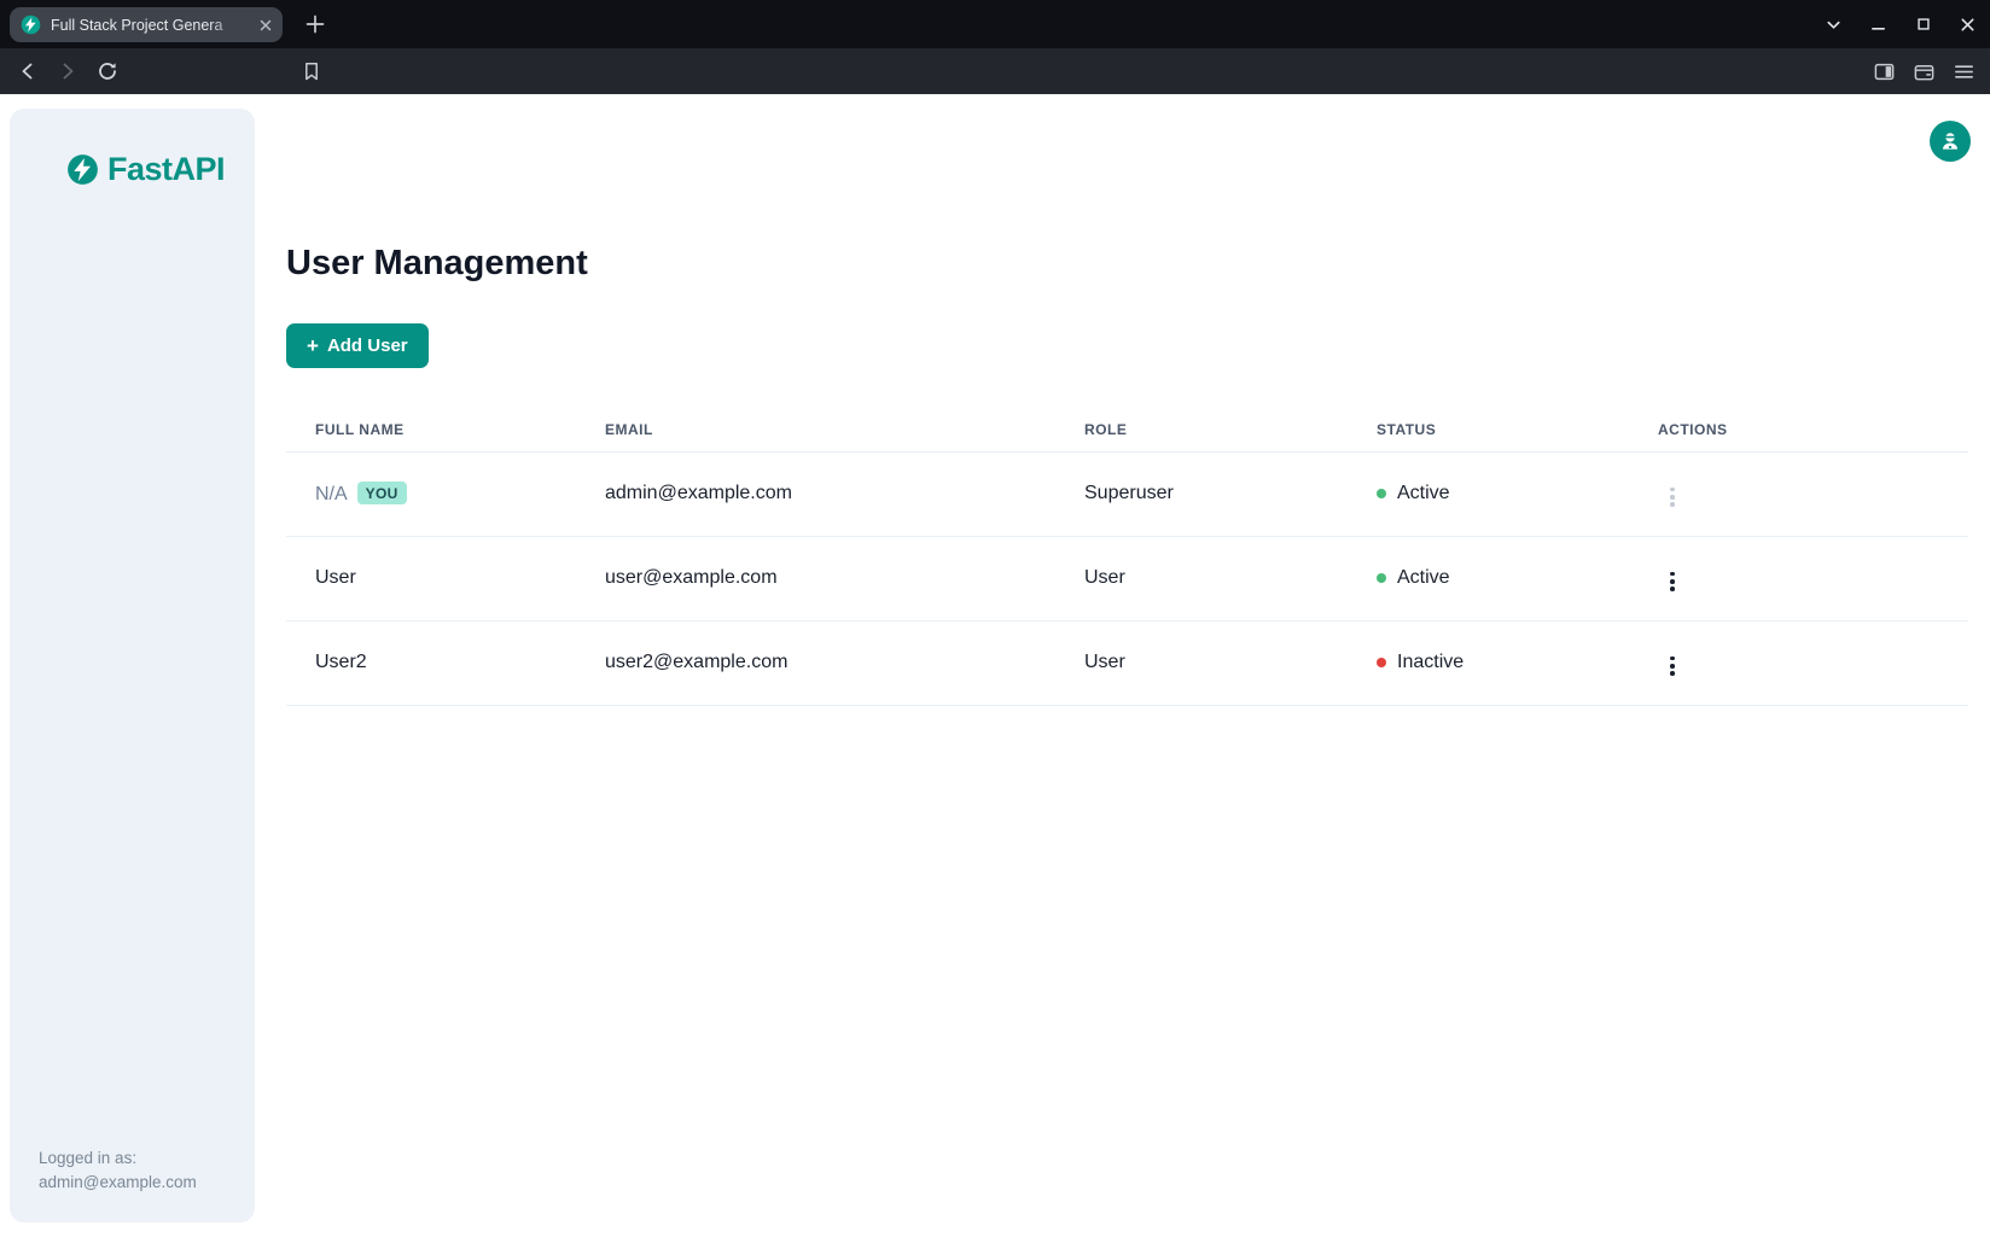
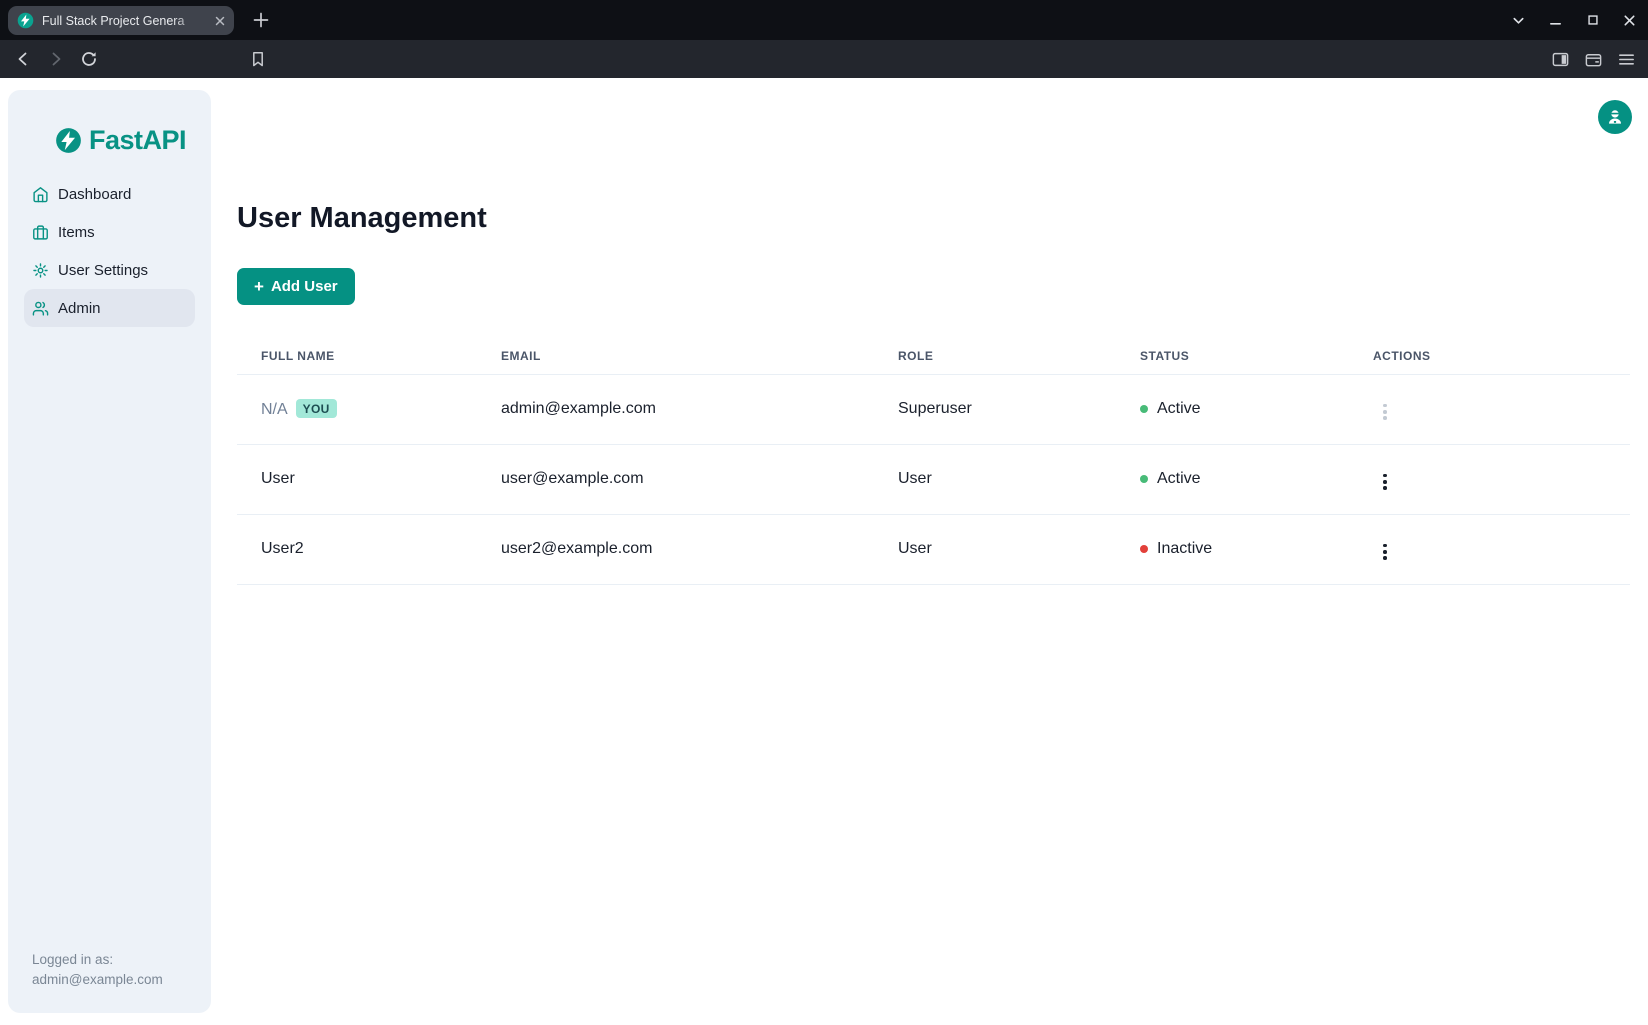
  Full Stack Project Genera
  FastAPI
+ Dashboard
+ Items
+ User Settings
+ Admin
  Logged in as:
  admin@example.com
  User Management
  +
  Add User
  FULL NAME	EMAIL	ROLE	STATUS	ACTIONS
  N/A YOU	admin@example.com	Superuser	Active
  User	user@example.com	User	Active
  User2	user2@example.com	User	Inactive
